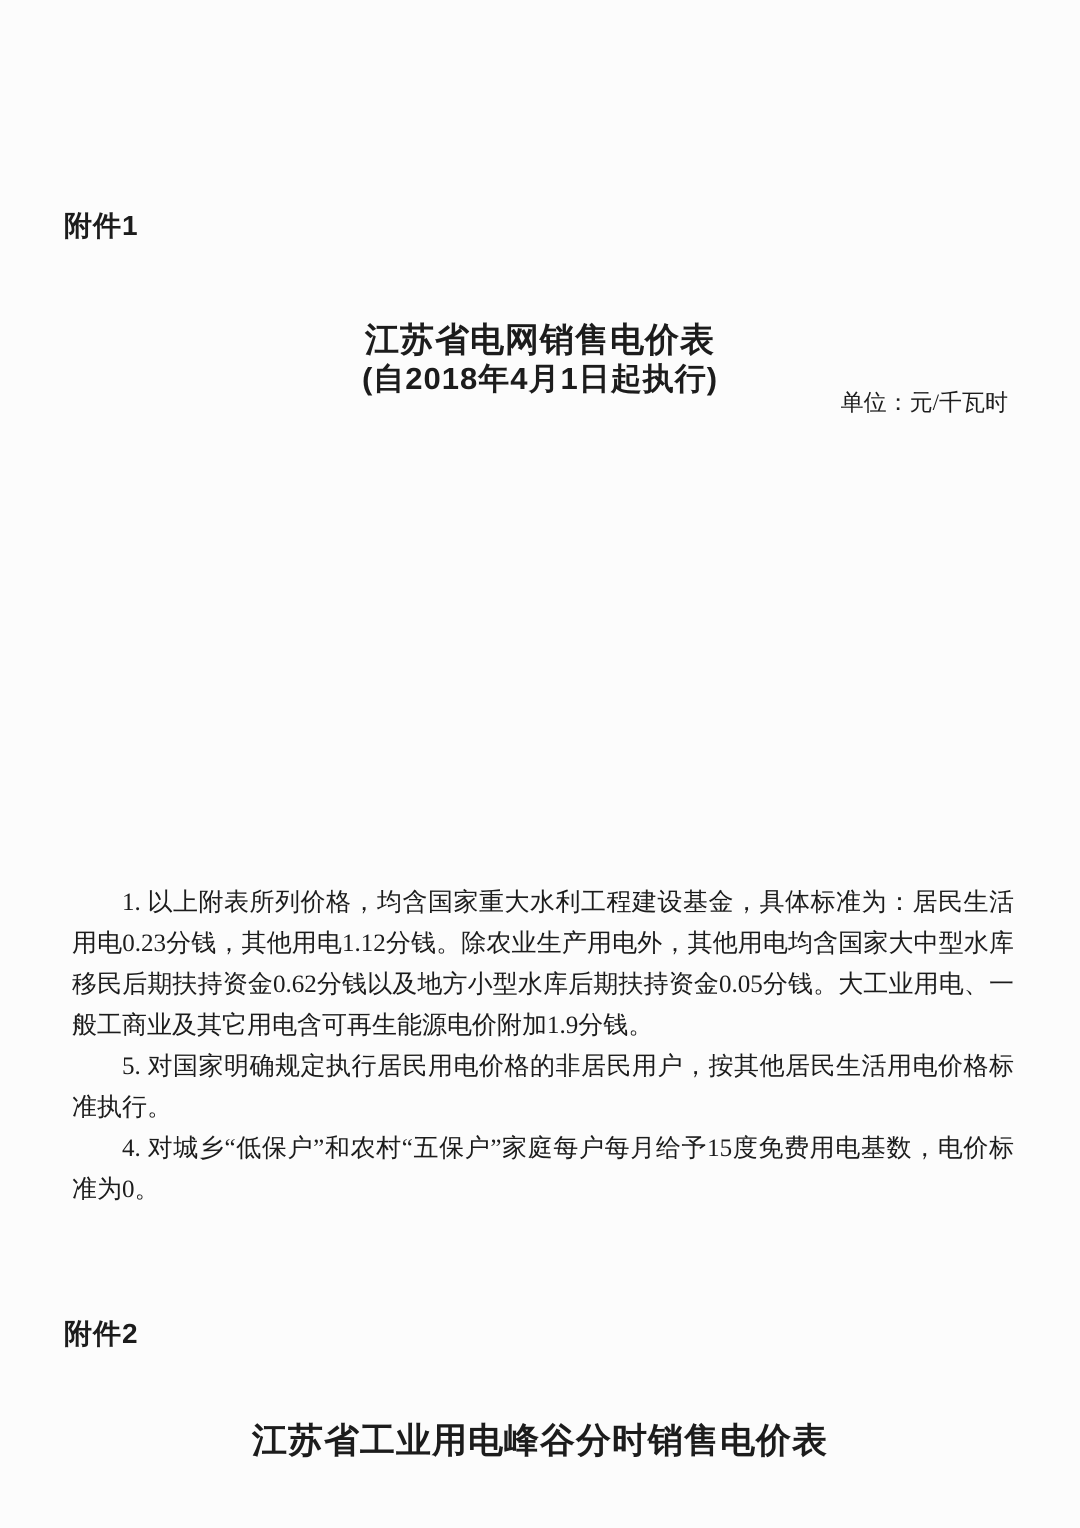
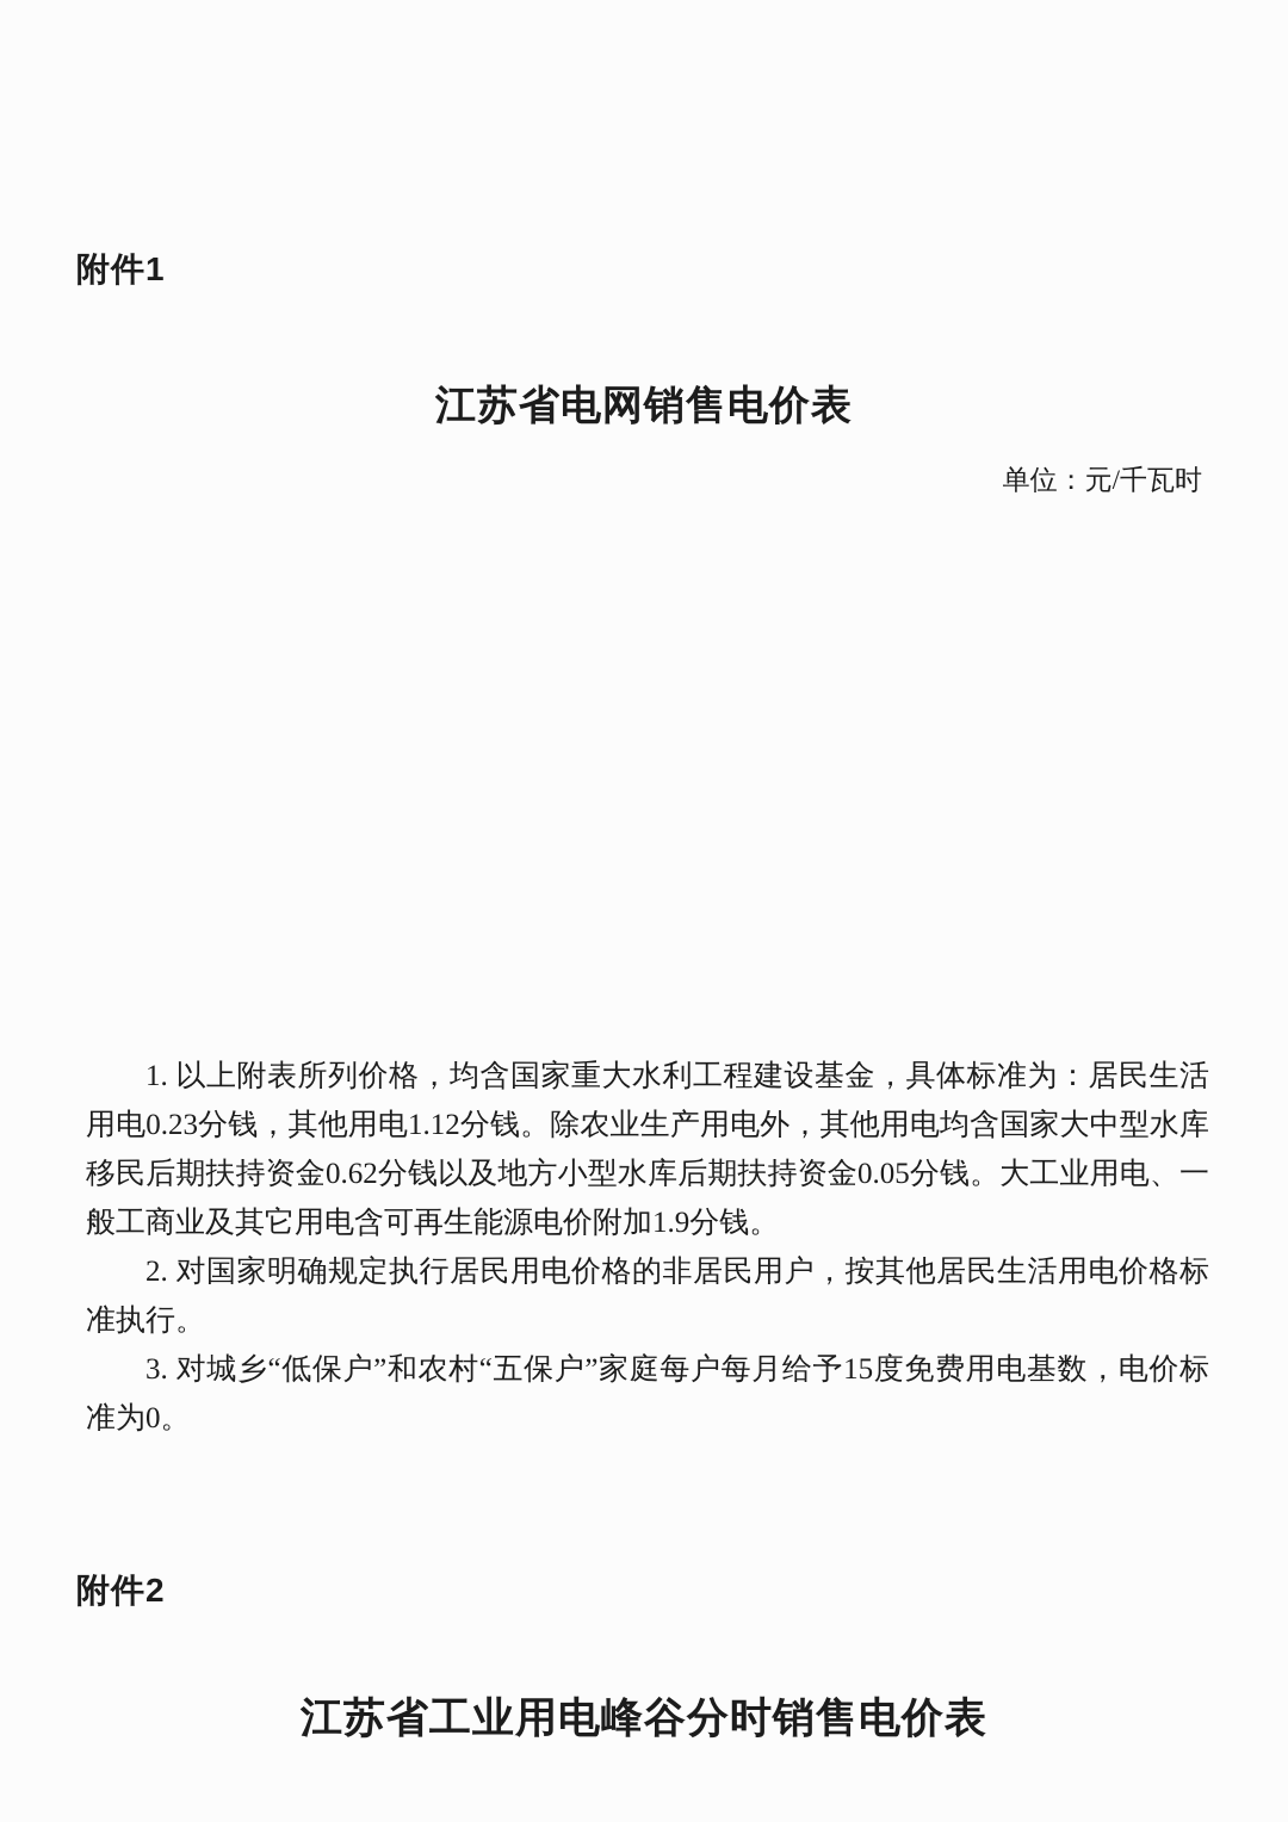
  附件1
  江苏省电网销售电价表
- (自2018年4月1日起执行)
  单位：元/千瓦时
  1. 以上附表所列价格，均含国家重大水利工程建设基金，具体标准为：居民生活用电0.23分钱，其他用电1.12分钱。除农业生产用电外，其他用电均含国家大中型水库移民后期扶持资金0.62分钱以及地方小型水库后期扶持资金0.05分钱。大工业用电、一般工商业及其它用电含可再生能源电价附加1.9分钱。
- 5. 对国家明确规定执行居民用电价格的非居民用户，按其他居民生活用电价格标准执行。
+ 2. 对国家明确规定执行居民用电价格的非居民用户，按其他居民生活用电价格标准执行。
- 4. 对城乡“低保户”和农村“五保户”家庭每户每月给予15度免费用电基数，电价标准为0。
+ 3. 对城乡“低保户”和农村“五保户”家庭每户每月给予15度免费用电基数，电价标准为0。
  附件2
  江苏省工业用电峰谷分时销售电价表
